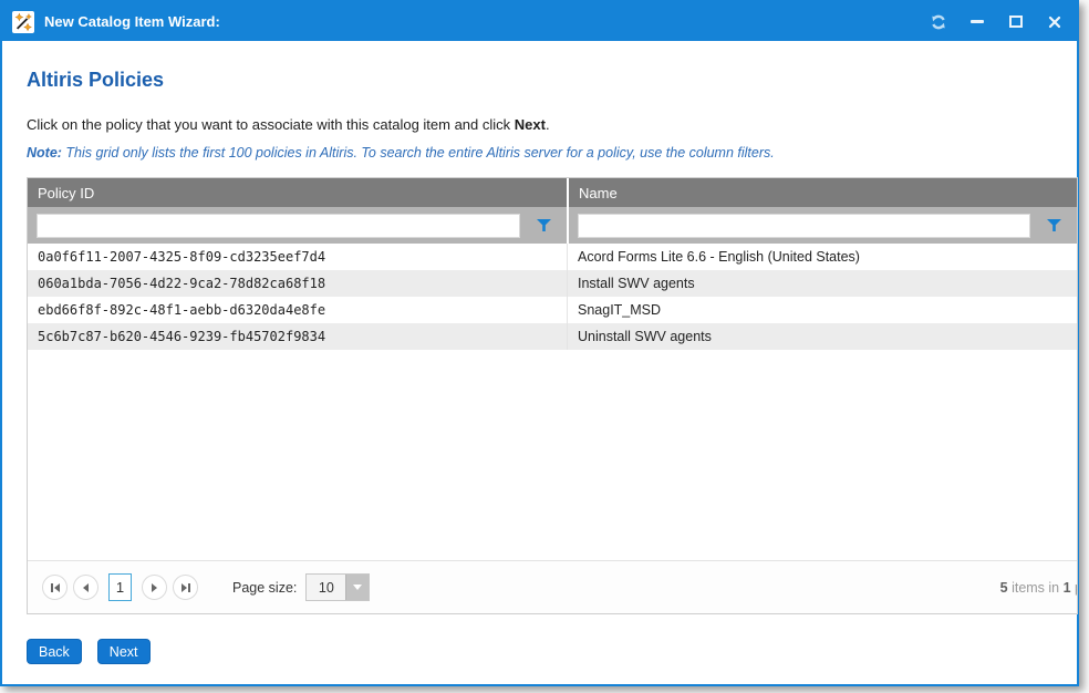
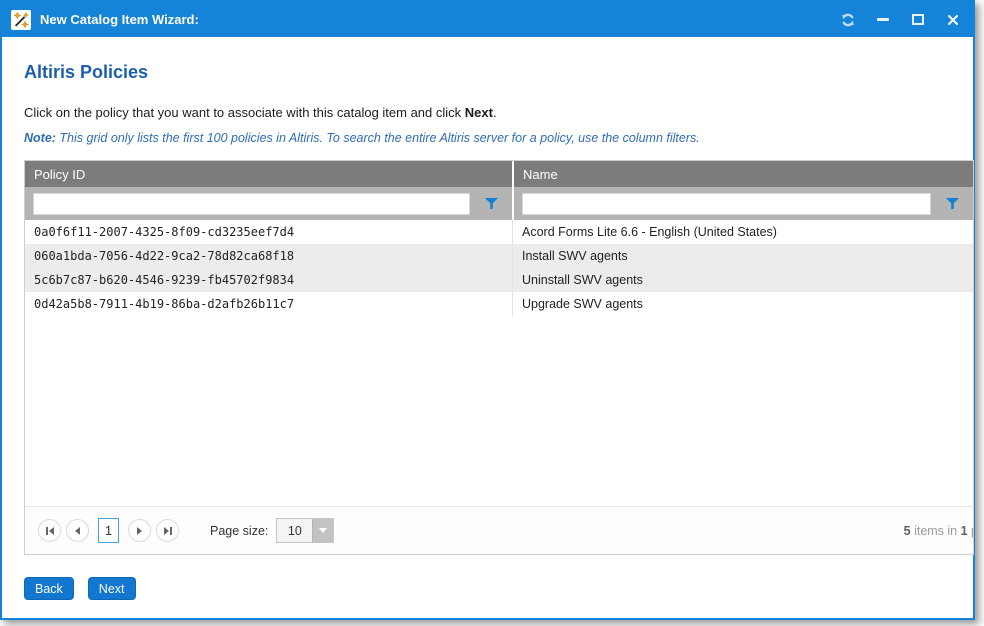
  New Catalog Item Wizard:
  Altiris Policies
  Click on the policy that you want to associate with this catalog item and click Next.
  Note: This grid only lists the first 100 policies in Altiris. To search the entire Altiris server for a policy, use the column filters.
  Policy ID
  Name
  0a0f6f11-2007-4325-8f09-cd3235eef7d4
  Acord Forms Lite 6.6 - English (United States)
  060a1bda-7056-4d22-9ca2-78d82ca68f18
  Install SWV agents
- ebd66f8f-892c-48f1-aebb-d6320da4e8fe
- SnagIT_MSD
  5c6b7c87-b620-4546-9239-fb45702f9834
  Uninstall SWV agents
+ 0d42a5b8-7911-4b19-86ba-d2afb26b11c7
+ Upgrade SWV agents
  1
  Page size:
  10
  5 items in 1
  Back
  Next
